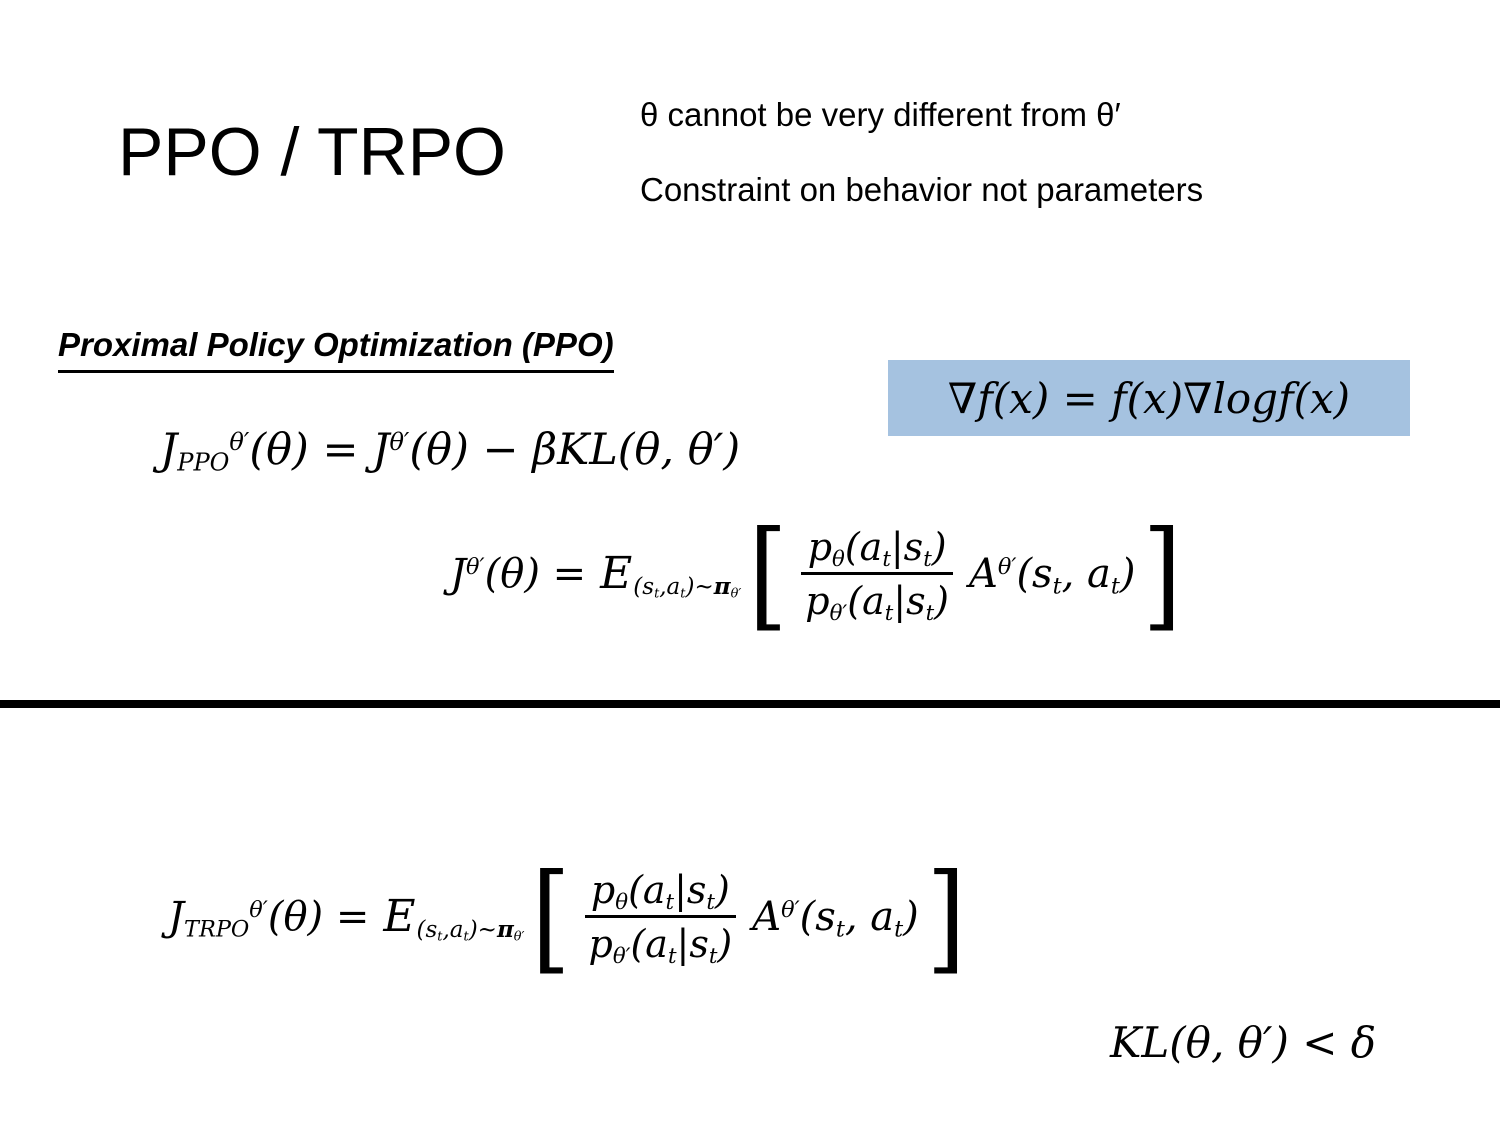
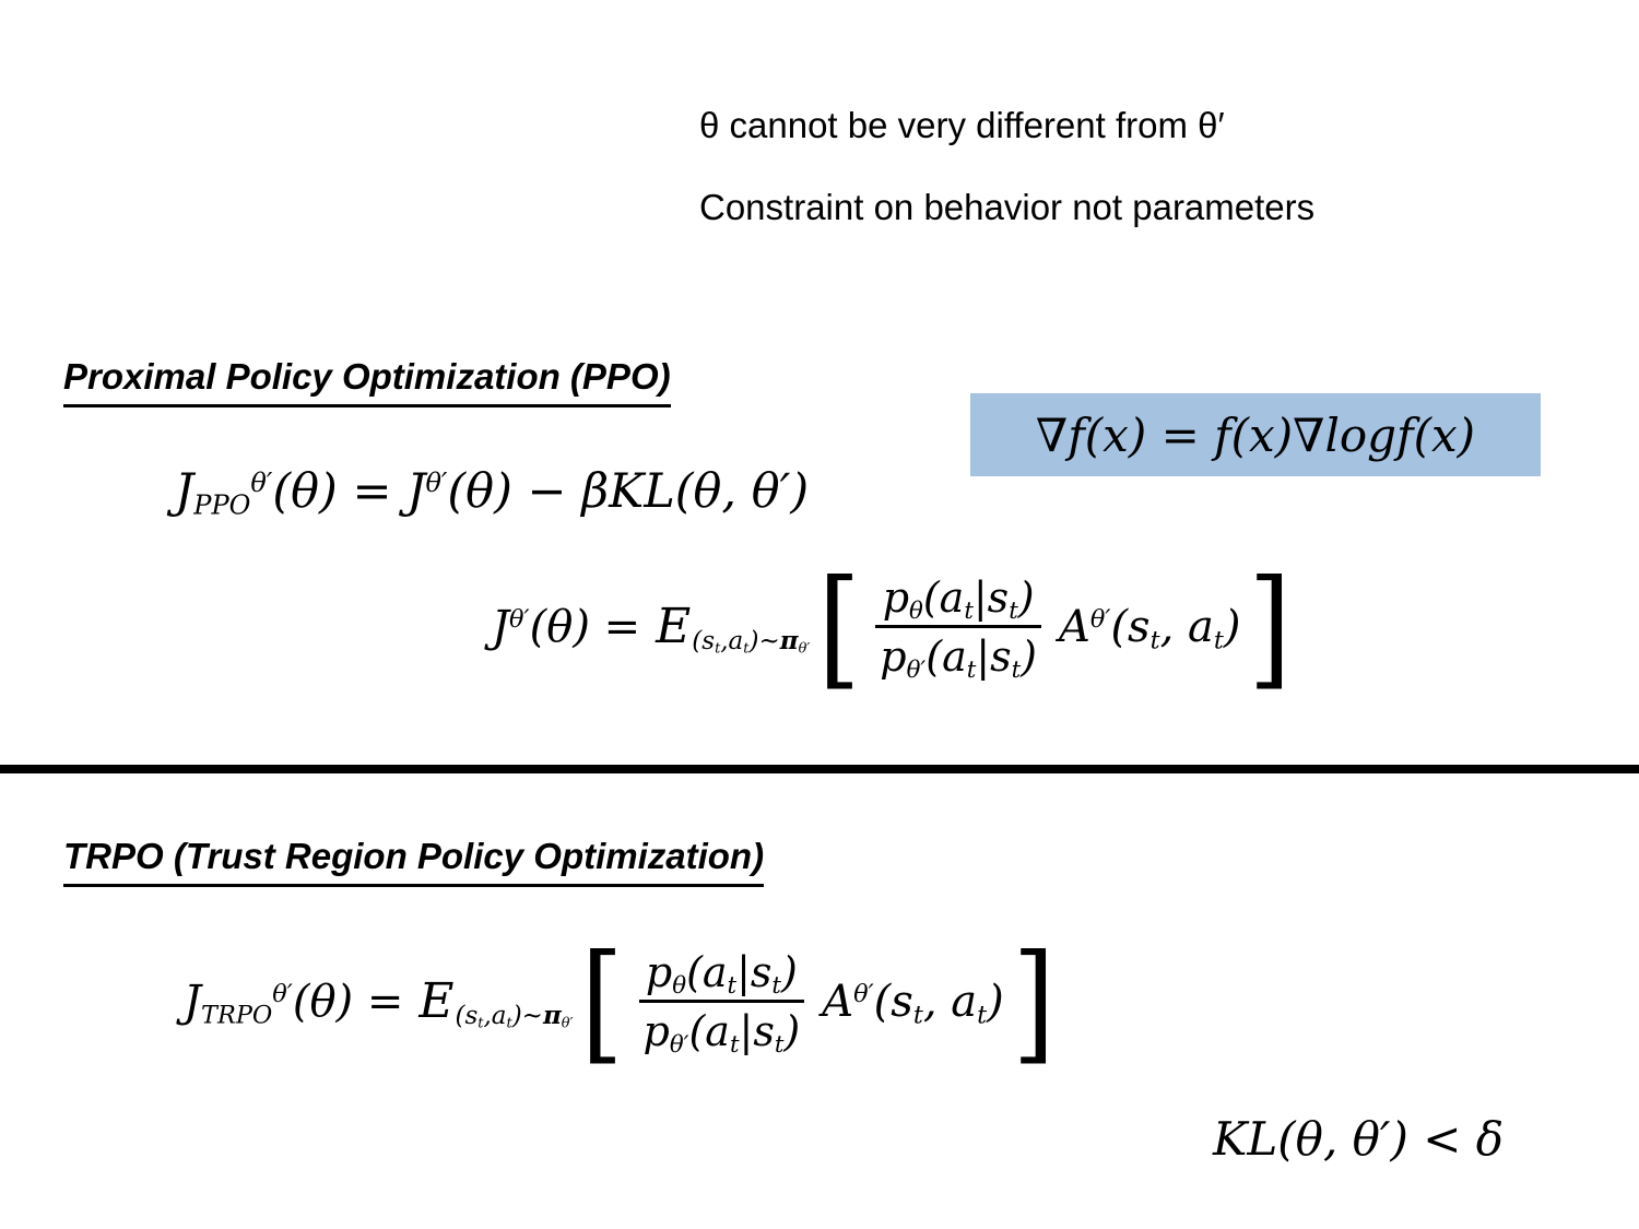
- PPO / TRPO
  θ cannot be very different from θ′
  Constraint on behavior not parameters
  Proximal Policy Optimization (PPO)
  JPPOθ′(θ) = Jθ′(θ) − βKL(θ, θ′)
  ∇f(x) = f(x)∇logf(x)
  Jθ′(θ) =
  E(st,at)~πθ′
  [
  pθ(at|st)
  pθ′(at|st)
  Aθ′(st, at)
  ]
+ TRPO (Trust Region Policy Optimization)
  JTRPOθ′(θ) =
  E(st,at)~πθ′
  [
  pθ(at|st)
  pθ′(at|st)
  Aθ′(st, at)
  ]
  KL(θ, θ′) < δ
